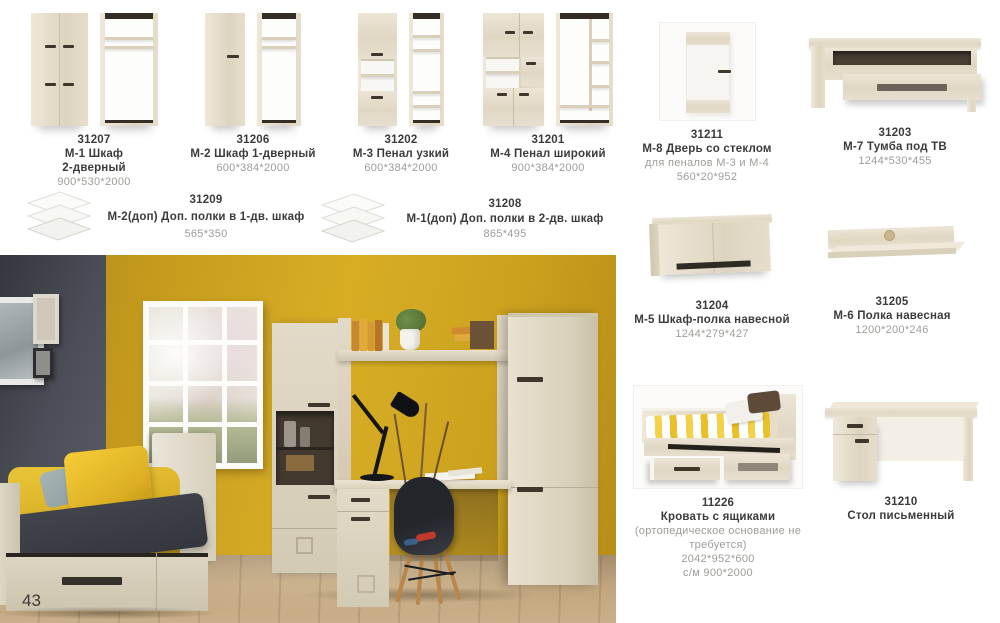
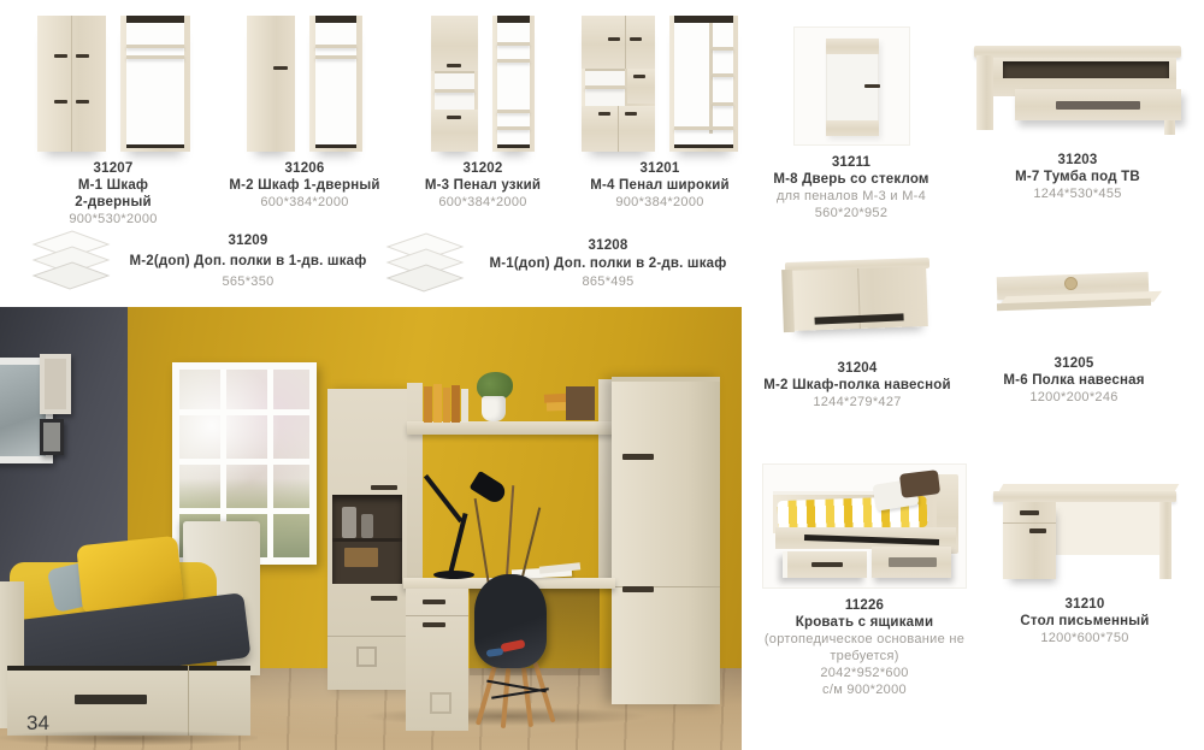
  31207
  М-1 Шкаф
  2-дверный
  900*530*2000
  31206
  М-2 Шкаф 1-дверный
  600*384*2000
  31202
  М-3 Пенал узкий
  600*384*2000
  31201
  М-4 Пенал широкий
  900*384*2000
  31209
  М-2(доп) Доп. полки в 1-дв. шкаф 565*350
  31208
  М-1(доп) Доп. полки в 2-дв. шкаф
  865*495
  31211
  М-8 Дверь со стеклом
  для пеналов М-3 и М-4
  560*20*952
  31203
  М-7 Тумба под ТВ
  1244*530*455
  31204
- М-5 Шкаф-полка навесной
+ М-2 Шкаф-полка навесной
  1244*279*427
  31205
  М-6 Полка навесная
  1200*200*246
  11226
  Кровать с ящиками
  (ортопедическое основание не требуется)
  2042*952*600
  с/м 900*2000
  31210
  Стол письменный
+ 1200*600*750
- 43
+ 34
